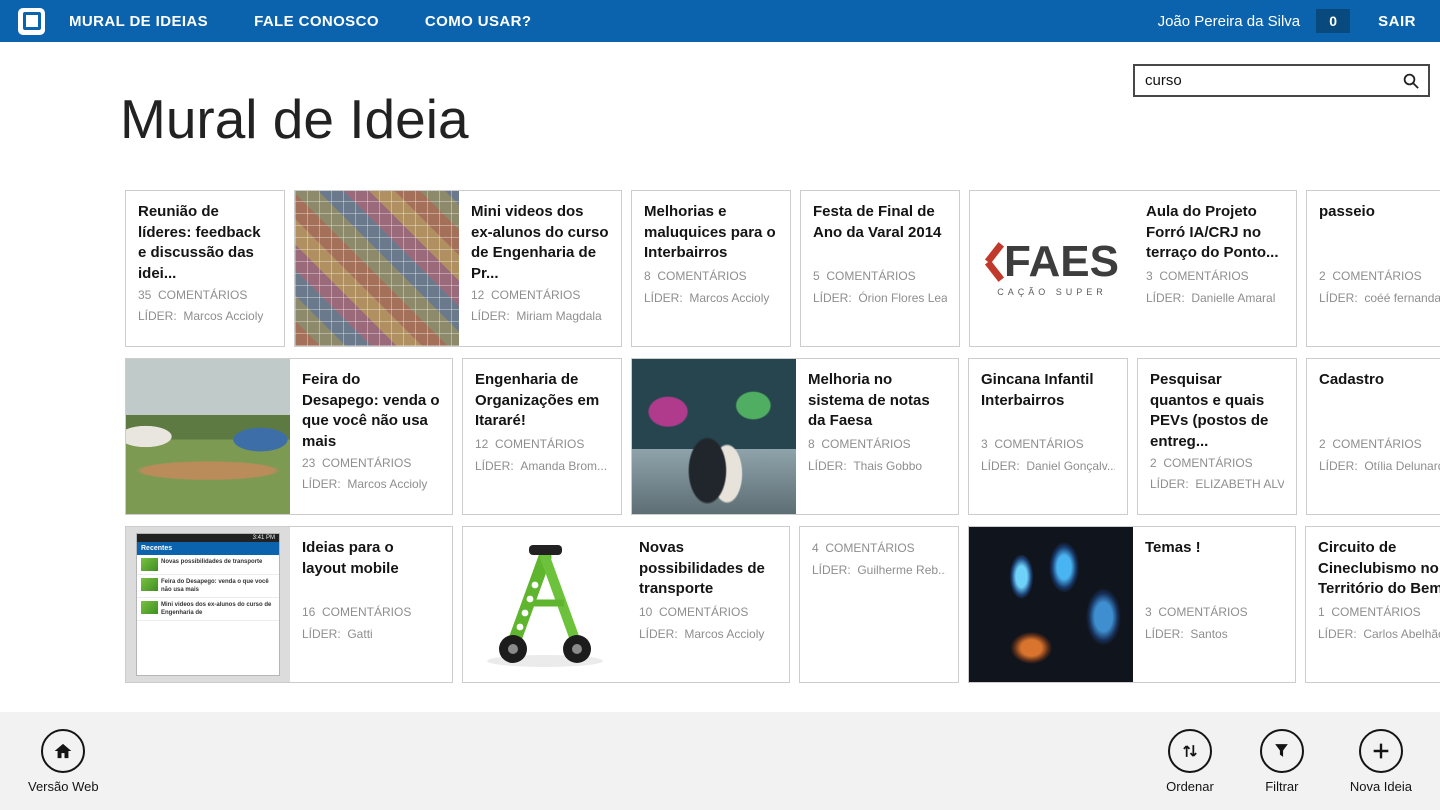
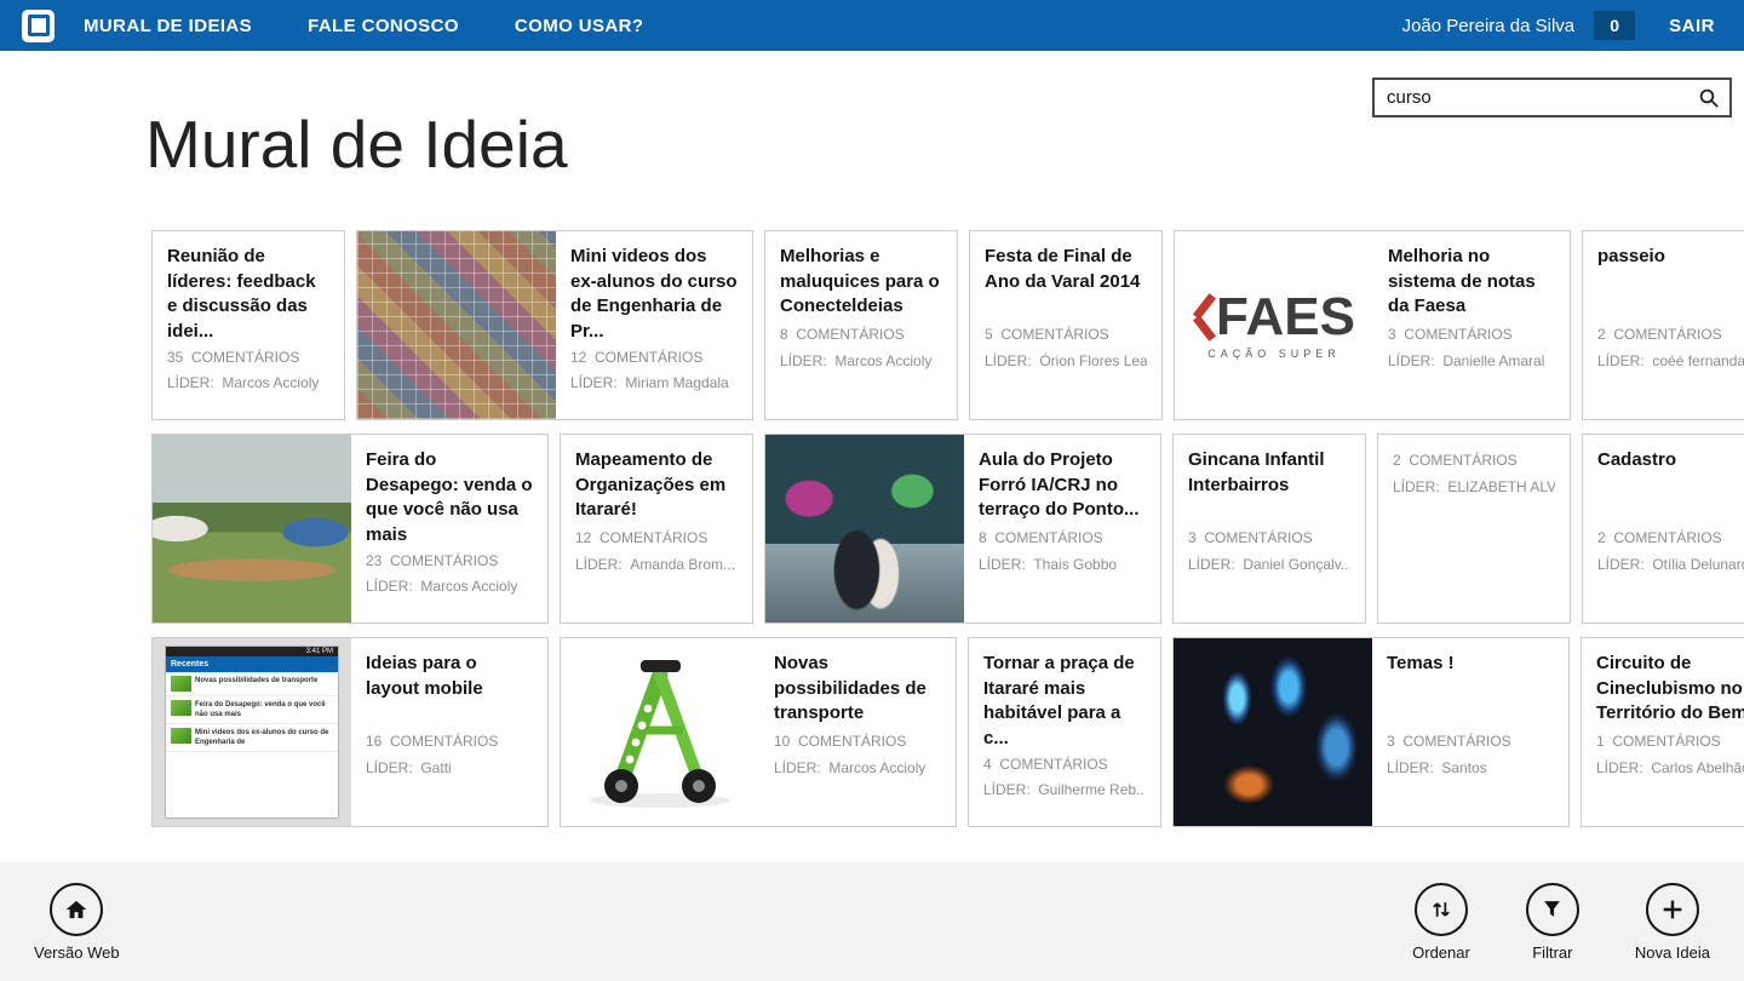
  MURAL DE IDEIAS
  FALE CONOSCO
  COMO USAR?
  João Pereira da Silva
  0
  SAIR
  curso
  Mural de Ideia
  Reunião de líderes: feedback e discussão das idei...
  35 COMENTÁRIOS
  LÍDER: Marcos Accioly
  Mini videos dos ex-alunos do curso de Engenharia de Pr...
  12 COMENTÁRIOS
  LÍDER: Miriam Magdala
- Melhorias e maluquices para o Interbairros
+ Melhorias e maluquices para o Conecteldeias
  8 COMENTÁRIOS
  LÍDER: Marcos Accioly
  Festa de Final de Ano da Varal 2014
  5 COMENTÁRIOS
  LÍDER: Órion Flores Lea
  FAES
  CAÇÃO SUPER
- Aula do Projeto Forró IA/CRJ no terraço do Ponto...
+ Melhoria no sistema de notas da Faesa
  3 COMENTÁRIOS
  LÍDER: Danielle Amaral
  passeio
  2 COMENTÁRIOS
  LÍDER: coéé fernanda
  Feira do Desapego: venda o que você não usa mais
  23 COMENTÁRIOS
  LÍDER: Marcos Accioly
- Engenharia de Organizações em Itararé!
+ Mapeamento de Organizações em Itararé!
  12 COMENTÁRIOS
  LÍDER: Amanda Brom...
- Melhoria no sistema de notas da Faesa
+ Aula do Projeto Forró IA/CRJ no terraço do Ponto...
  8 COMENTÁRIOS
  LÍDER: Thais Gobbo
  Gincana Infantil Interbairros
  3 COMENTÁRIOS
  LÍDER: Daniel Gonçalv..
- Pesquisar quantos e quais PEVs (postos de entreg...
  2 COMENTÁRIOS
  LÍDER: ELIZABETH ALV
  Cadastro
  2 COMENTÁRIOS
  LÍDER: Otília Delunar
  Ideias para o layout mobile
  16 COMENTÁRIOS
  LÍDER: Gatti
  Novas possibilidades de transporte
  10 COMENTÁRIOS
  LÍDER: Marcos Accioly
+ Tornar a praça de Itararé mais habitável para a c...
  4 COMENTÁRIOS
  LÍDER: Guilherme Reb..
  Temas !
  3 COMENTÁRIOS
  LÍDER: Santos
  Circuito de Cineclubismo no Território do Bem
  1 COMENTÁRIOS
  LÍDER: Carlos Abelhã
  Versão Web
  Ordenar
  Filtrar
  Nova Ideia
